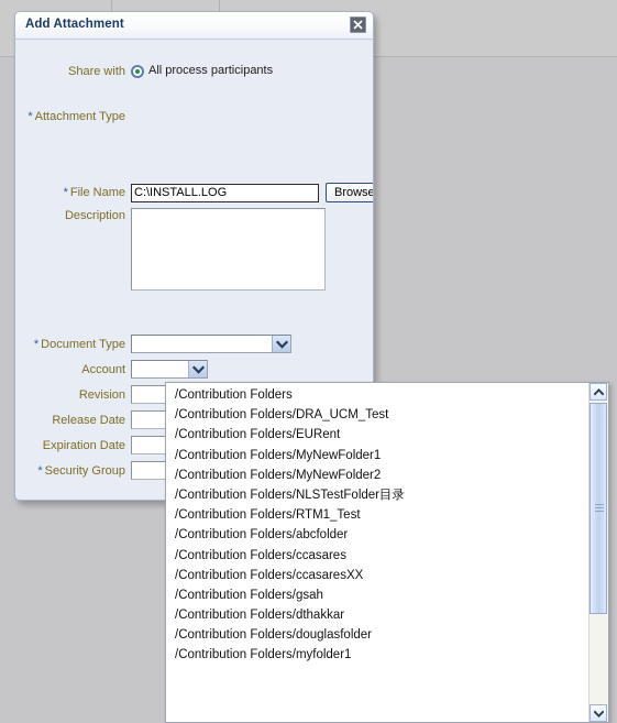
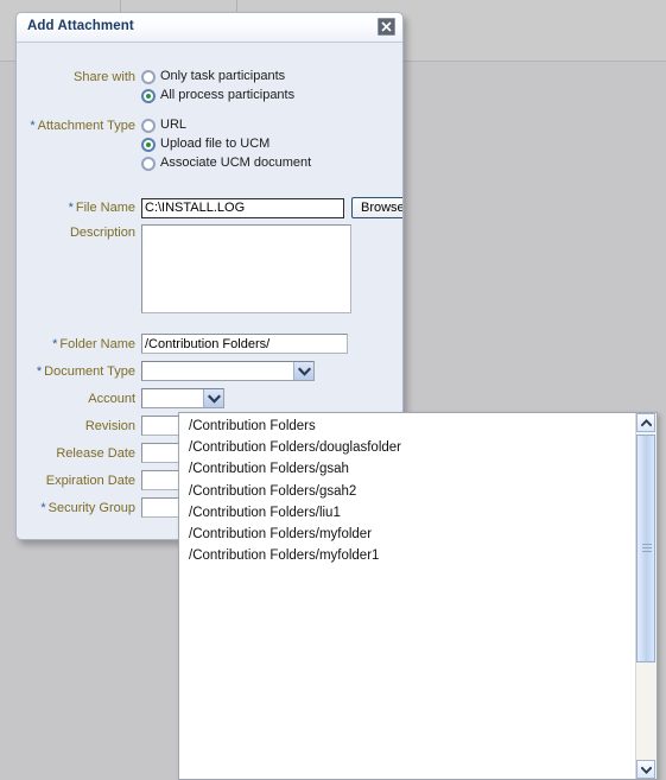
  Add Attachment
  Share with
+ Only task participants
  All process participants
  * Attachment Type
+ URL
+ Upload file to UCM
+ Associate UCM document
  * File Name
  C:\INSTALL.LOG
  Description
+ * Folder Name
+ /Contribution Folders/
  * Document Type
  Account
  Revision
  Release Date
  Expiration Date
  * Security Group
  /Contribution Folders
- /Contribution Folders/DRA_UCM_Test
- /Contribution Folders/EURent
- /Contribution Folders/MyNewFolder1
- /Contribution Folders/MyNewFolder2
- /Contribution Folders/NLSTestFolder目录
- /Contribution Folders/RTM1_Test
- /Contribution Folders/abcfolder
- /Contribution Folders/ccasares
- /Contribution Folders/ccasaresXX
- /Contribution Folders/gsah
+ /Contribution Folders/douglasfolder
- /Contribution Folders/dthakkar
- /Contribution Folders/douglasfolder
+ /Contribution Folders/gsah
+ /Contribution Folders/gsah2
+ /Contribution Folders/liu1
+ /Contribution Folders/myfolder
  /Contribution Folders/myfolder1
